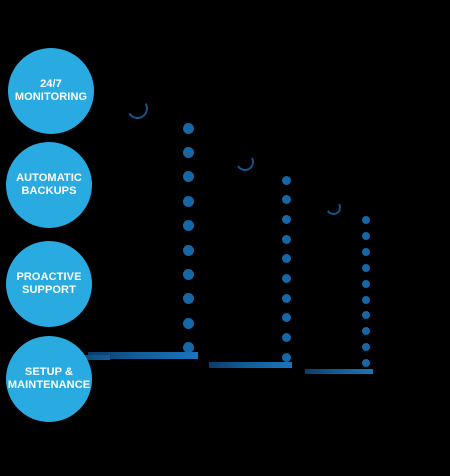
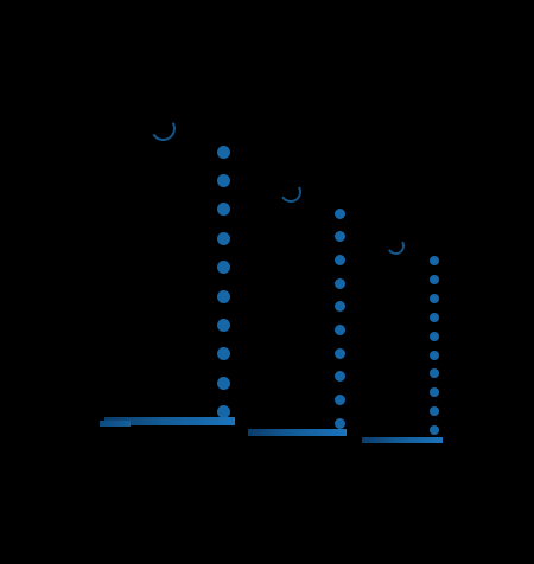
- 24/7
- MONITORING
- AUTOMATIC
- BACKUPS
- PROACTIVE
- SUPPORT
- SETUP &
- MAINTENANCE
